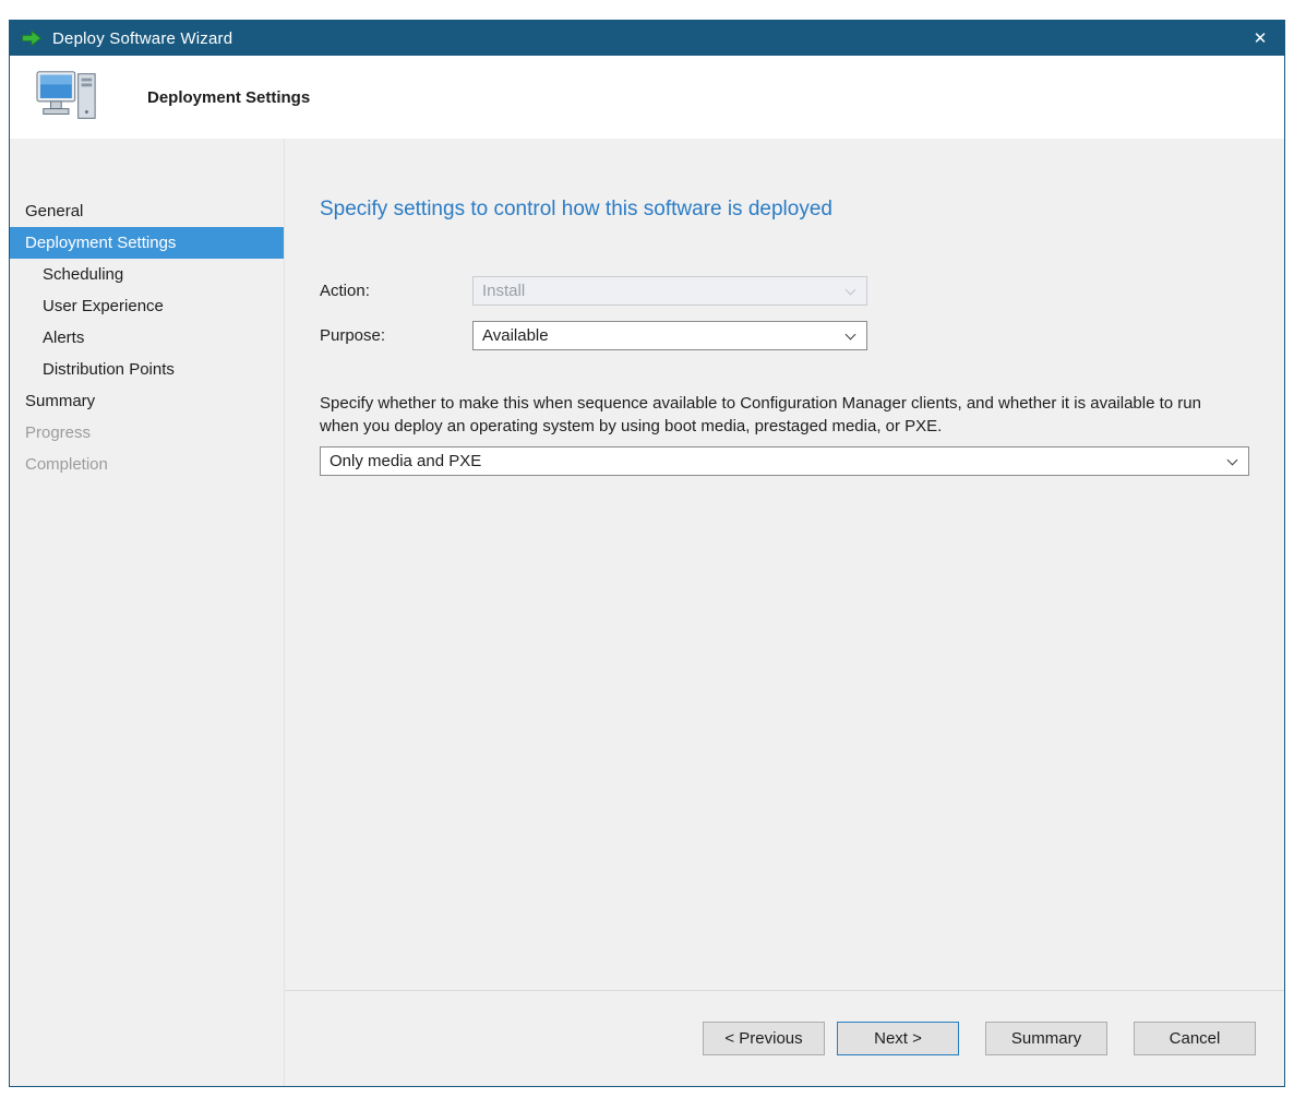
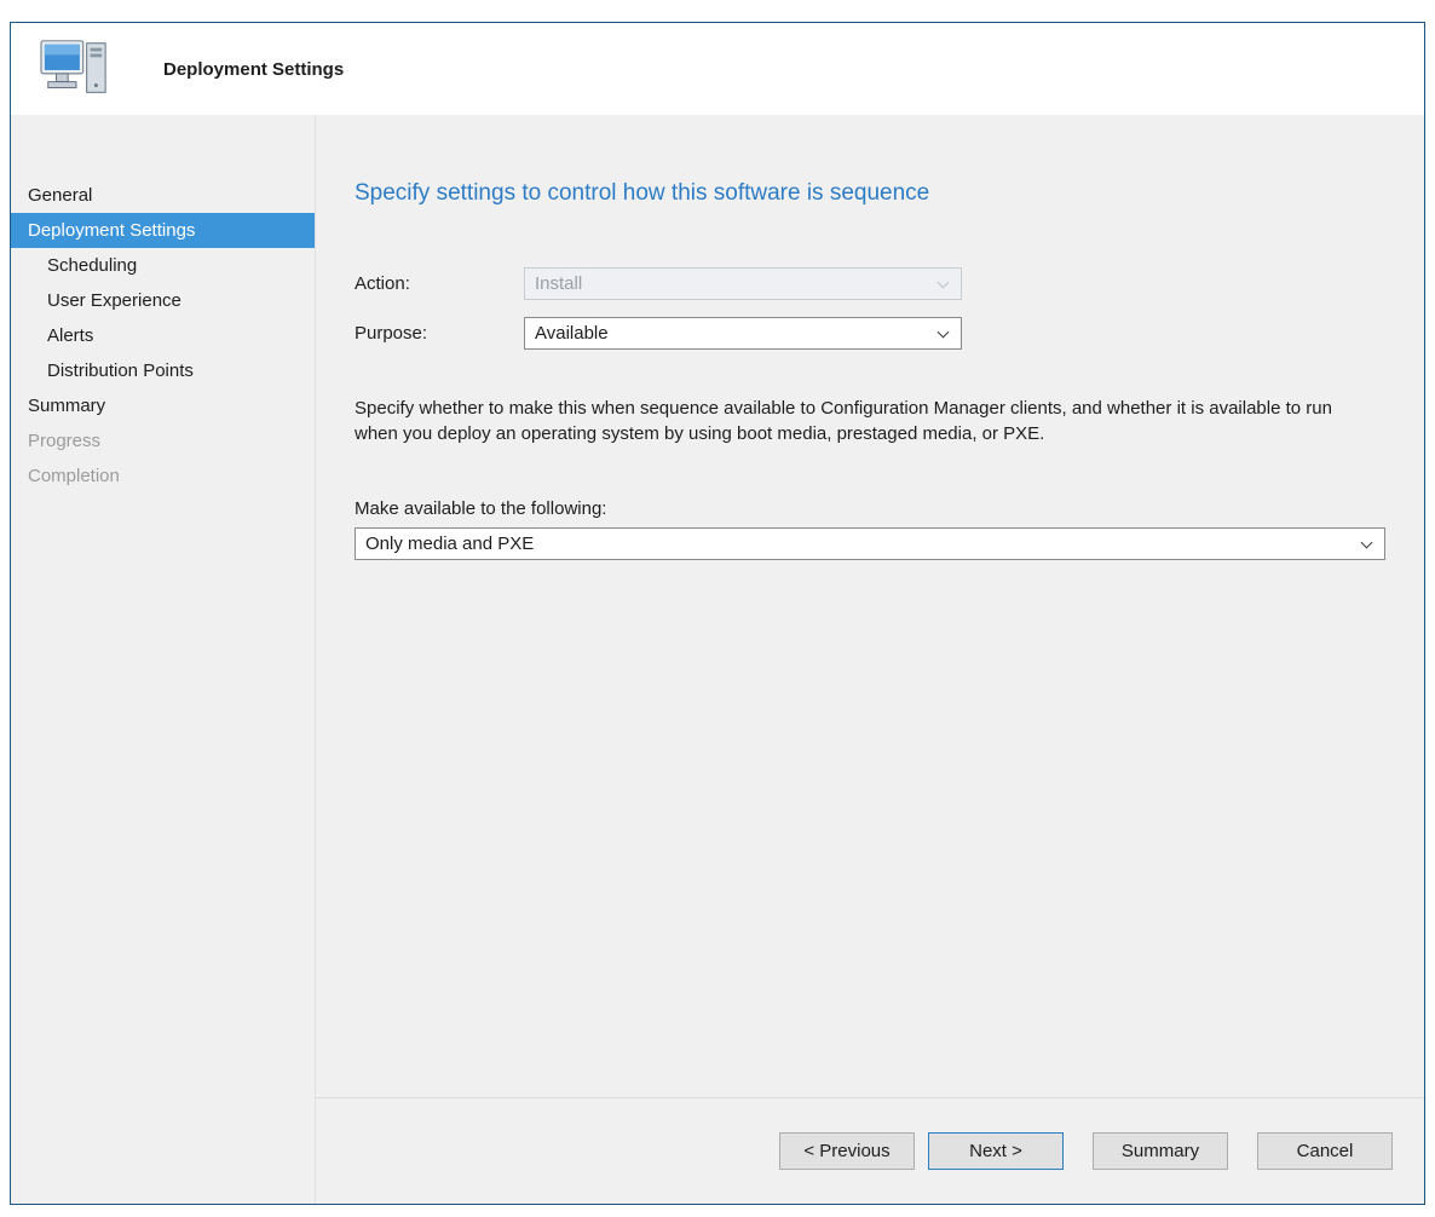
- Deploy Software Wizard
- ✕
  Deployment Settings
  General
  Deployment Settings
  Scheduling
  User Experience
  Alerts
  Distribution Points
  Summary
  Progress
  Completion
- Specify settings to control how this software is deployed
+ Specify settings to control how this software is sequence
  Action:
  Install
  Purpose:
  Available
  Specify whether to make this when sequence available to Configuration Manager clients, and whether it is available to run when you deploy an operating system by using boot media, prestaged media, or PXE.
+ Make available to the following:
  Only media and PXE
  < Previous
  Next >
  Summary
  Cancel
